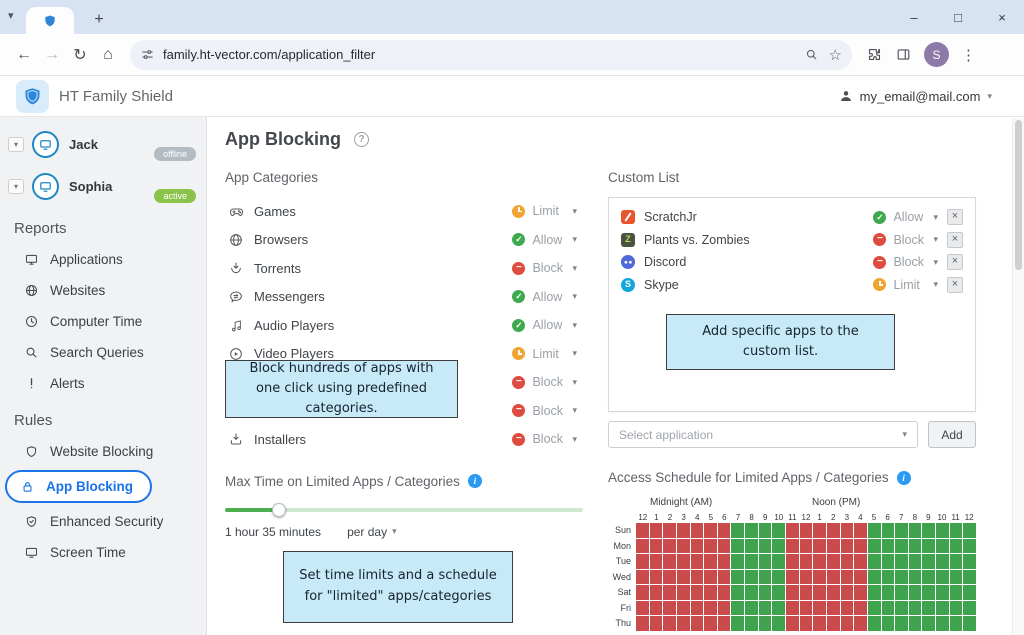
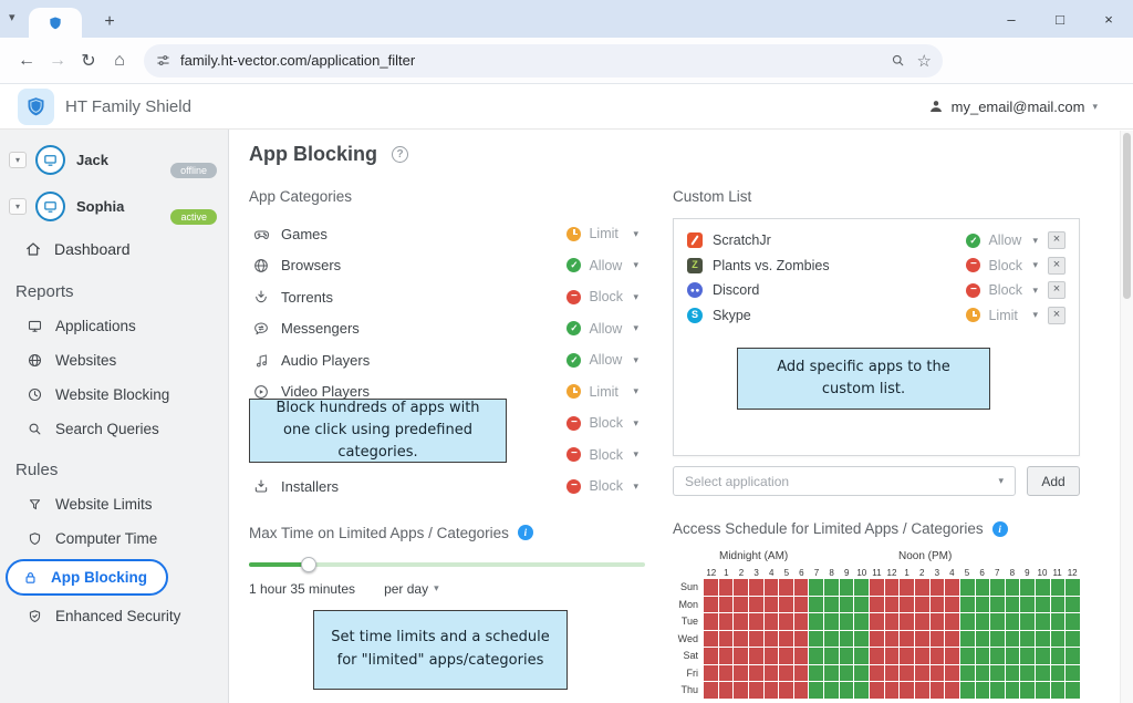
  ▾
  +
  –
  □
  ×
  ←
  →
  ↻
  ⌂
  family.ht-vector.com/application_filter
  ☆
- S
- ⋮
  HT Family Shield
  my_email@mail.com
  Jack
  offline
  Sophia
  active
+ Dashboard
  Reports
  Applications
  Websites
- Computer Time
+ Website Blocking
  Search Queries
- Alerts
  Rules
+ Website Limits
- Website Blocking
+ Computer Time
  App Blocking
  Enhanced Security
- Screen Time
  App Blocking
  App Categories
  Games
  Limit
  Browsers
  Allow
  Torrents
  Block
  Messengers
  Allow
  Audio Players
  Allow
  Video Players
  Limit
  Block
  Block
  Installers
  Block
  Block hundreds of apps with one click using predefined categories.
  Max Time on Limited Apps / Categories
  1 hour 35 minutes
  per day
  Set time limits and a schedule for "limited" apps/categories
  Custom List
  ScratchJr
  Allow
  Plants vs. Zombies
  Block
  Discord
  Block
  Skype
  Limit
  Add specific apps to the custom list.
  Select application
  Add
  Access Schedule for Limited Apps / Categories
  Midnight (AM)
  Noon (PM)
  12
  1
  2
  3
  4
  5
  6
  7
  8
  9
  10
  11
  12
  1
  2
  3
  4
  5
  6
  7
  8
  9
  10
  11
  12
  Sun
  Mon
  Tue
  Wed
  Sat
  Fri
  Thu
